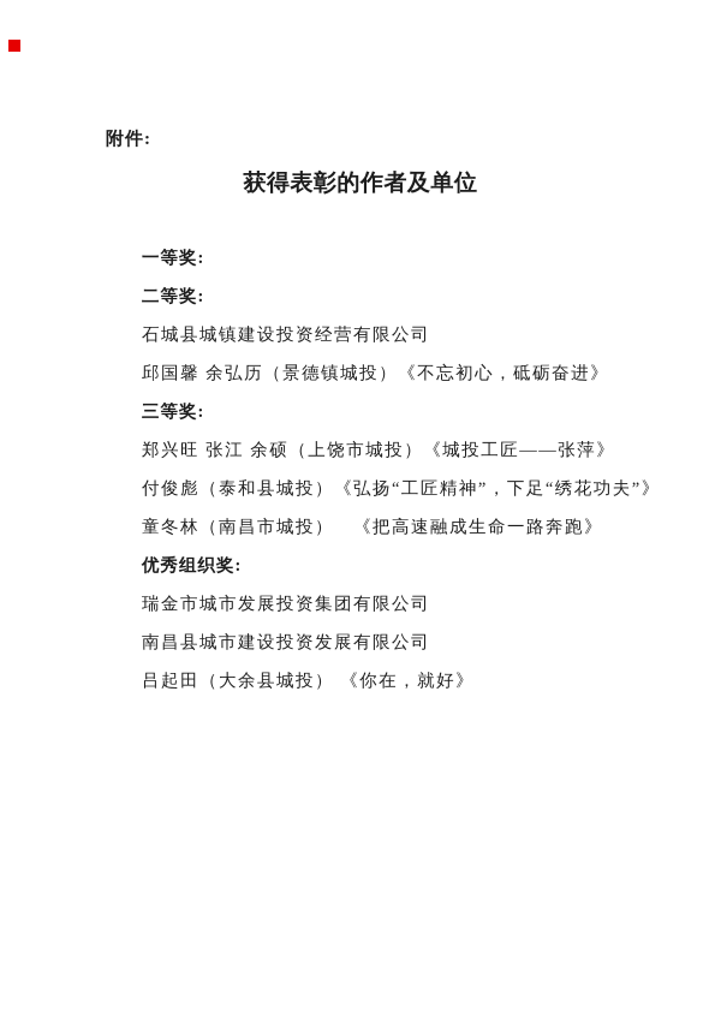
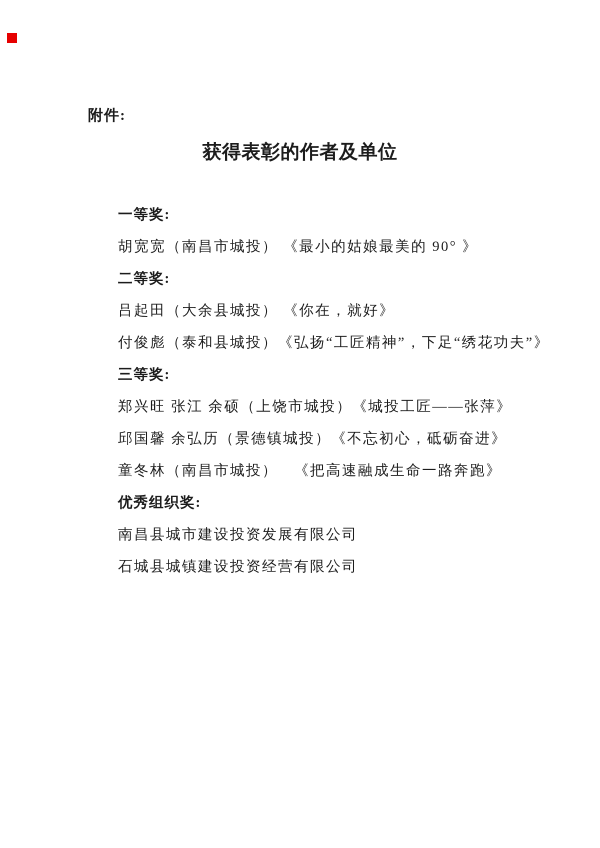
  附件:
  获得表彰的作者及单位
  一等奖:
+ 胡宽宽（南昌市城投） 《最小的姑娘最美的 90° 》
  二等奖:
- 石城县城镇建设投资经营有限公司
+ 吕起田（大余县城投） 《你在，就好》
- 邱国馨 余弘历（景德镇城投）《不忘初心，砥砺奋进》
+ 付俊彪（泰和县城投）《弘扬“工匠精神”，下足“绣花功夫”》
  三等奖:
  郑兴旺 张江 余硕（上饶市城投）《城投工匠——张萍》
- 付俊彪（泰和县城投）《弘扬“工匠精神”，下足“绣花功夫”》
+ 邱国馨 余弘历（景德镇城投）《不忘初心，砥砺奋进》
  童冬林（南昌市城投） 《把高速融成生命一路奔跑》
  优秀组织奖:
- 瑞金市城市发展投资集团有限公司
  南昌县城市建设投资发展有限公司
- 吕起田（大余县城投） 《你在，就好》
+ 石城县城镇建设投资经营有限公司
